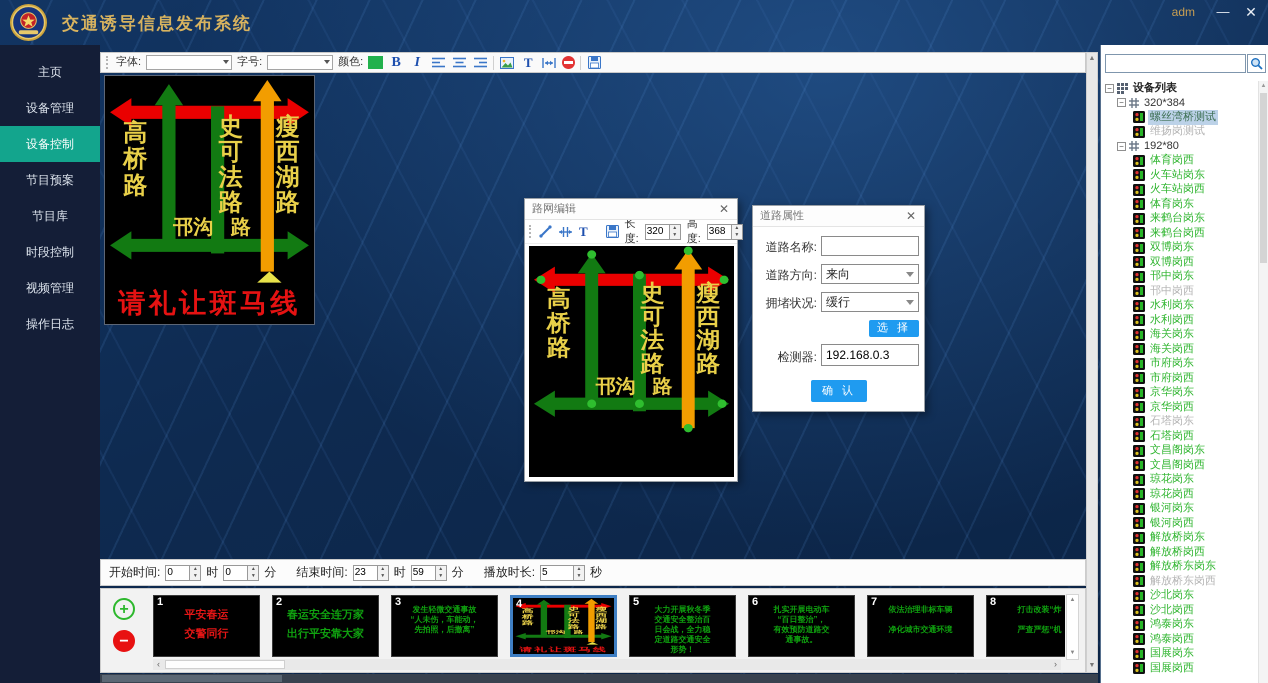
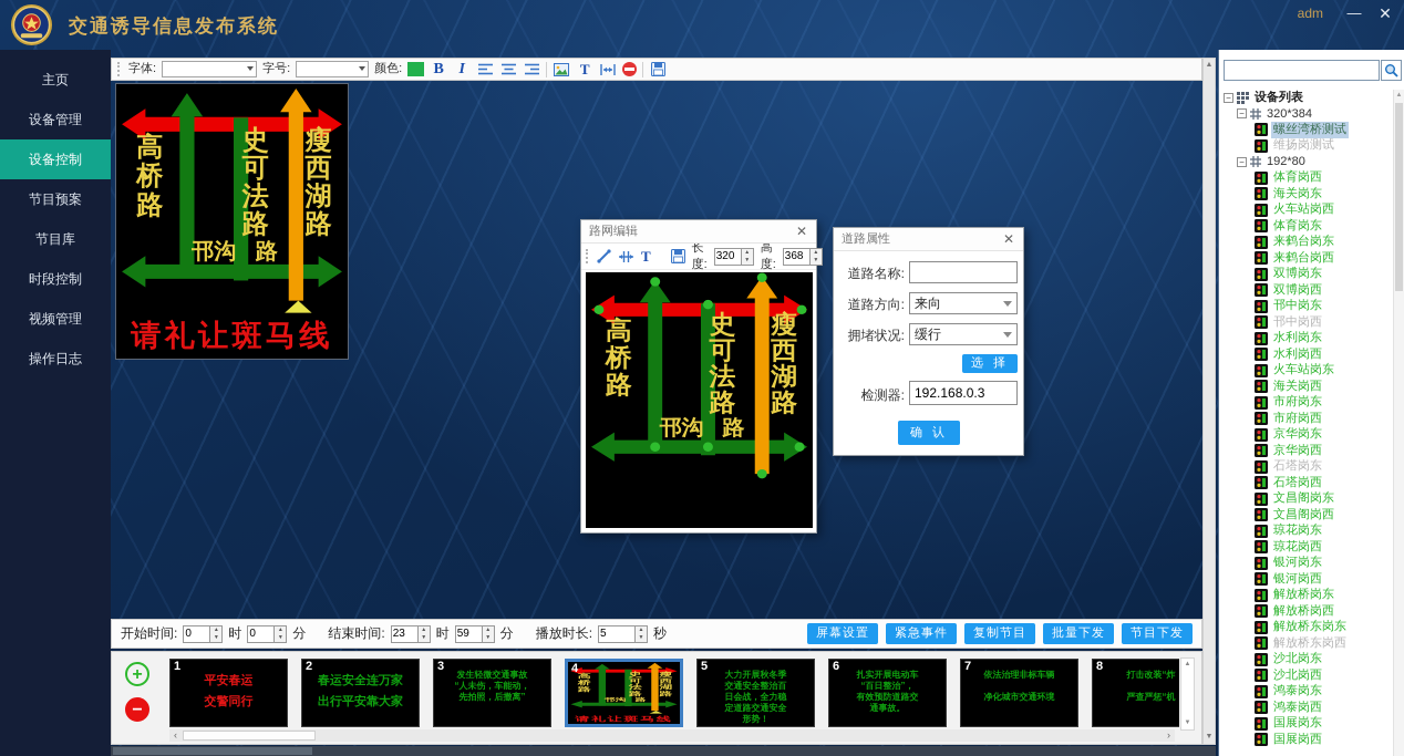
  交通诱导信息发布系统
  adm
  —
  ✕
  主页
  设备管理
  设备控制
  节目预案
  节目库
  时段控制
  视频管理
  操作日志
  字体:
  字号:
  颜色:
  B
  I
  T
  高桥路
  史可法路
  瘦西湖路
  邗沟
  路
  请礼让斑马线
  路网编辑
  ✕
  T
  长度:
  320
  高度:
  368
  高桥路
  史可法路
  瘦西湖路
  邗沟
  路
  道路属性
  ✕
  道路名称:
  道路方向:
  来向
  拥堵状况:
  缓行
  选 择
  检测器:
  192.168.0.3
  确 认
  开始时间:
  0
  时
  0
  分
  结束时间:
  23
  时
  59
  分
  播放时长:
  5
  秒
+ 屏幕设置
+ 紧急事件
+ 复制节目
+ 批量下发
+ 节目下发
  +
  −
  1
  平安春运
  交警同行
  2
  春运安全连万家
  出行平安靠大家
  3
  发生轻微交通事故
  “人未伤，车能动，
  先拍照，后撤离”
  4
  5
  大力开展秋冬季
  交通安全整治百
  日会战，全力稳
  定道路交通安全
  形势！
  6
  扎实开展电动车
  “百日整治”，
  有效预防道路交
  通事故。
  7
  依法治理非标车辆
  净化城市交通环境
  8
  打击改装“炸
  严查严惩“机
  ‹
  ›
  −
  设备列表
  −
  320*384
  螺丝湾桥测试
  维扬岗测试
  −
  192*80
  体育岗西
- 火车站岗东
+ 海关岗东
  火车站岗西
  体育岗东
  来鹤台岗东
  来鹤台岗西
  双博岗东
  双博岗西
  邗中岗东
  邗中岗西
  水利岗东
  水利岗西
- 海关岗东
+ 火车站岗东
  海关岗西
  市府岗东
  市府岗西
  京华岗东
  京华岗西
  石塔岗东
  石塔岗西
  文昌阁岗东
  文昌阁岗西
  琼花岗东
  琼花岗西
  银河岗东
  银河岗西
  解放桥岗东
  解放桥岗西
  解放桥东岗东
  解放桥东岗西
  沙北岗东
  沙北岗西
  鸿泰岗东
  鸿泰岗西
  国展岗东
  国展岗西
